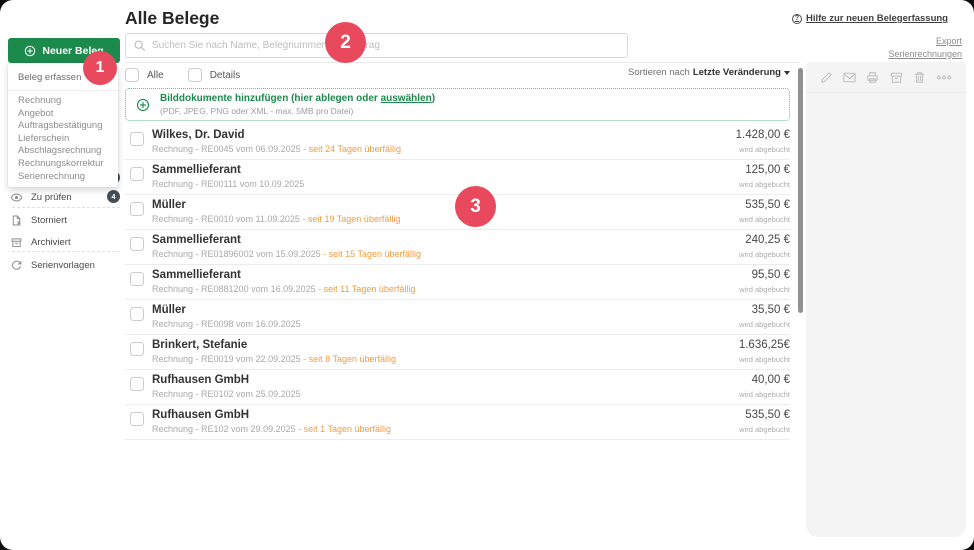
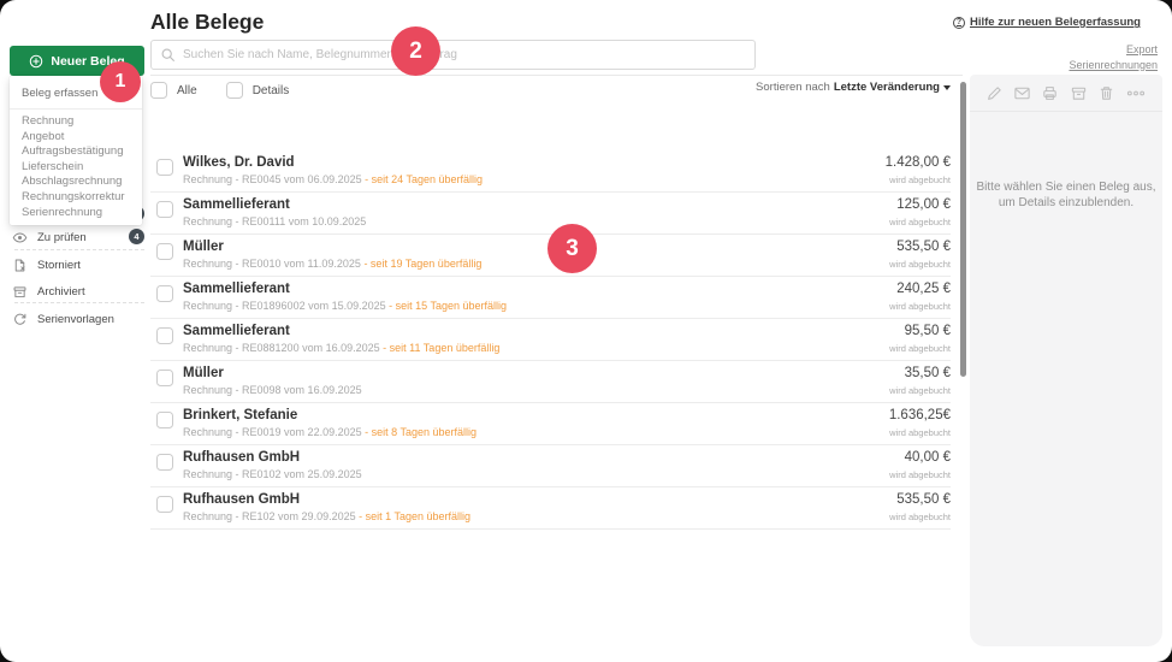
  Neuer Bele
  Zu prüfen
  4
  Storniert
  Archiviert
  Serienvorlagen
  Beleg erfassen
  Rechnung
  Angebot
  Auftragsbestätigung
  Lieferschein
  Abschlagsrechnung
  Rechnungskorrektur
  Serienrechnung
  Alle Belege
  Hilfe zur neuen Belegerfassung
  Export
  Serienrechnungen
  Suchen Sie nach Name, Belegnummer rag
  Alle
  Details
  Sortieren nach
  Letzte Veränderung
- Bilddokumente hinzufügen (hier ablegen oder auswählen)
- (PDF, JPEG, PNG oder XML - max. 5MB pro Datei)
  Wilkes, Dr. David
  Rechnung - RE0045 vom 06.09.2025 - seit 24 Tagen überfällig
  1.428,00 €
  wird abgebucht
  Sammellieferant
  Rechnung - RE00111 vom 10.09.2025
  125,00 €
  wird abgebucht
  Müller
  Rechnung - RE0010 vom 11.09.2025 - seit 19 Tagen überfällig
  535,50 €
  wird abgebucht
  Sammellieferant
  Rechnung - RE01896002 vom 15.09.2025 - seit 15 Tagen überfällig
  240,25 €
  wird abgebucht
  Sammellieferant
  Rechnung - RE0881200 vom 16.09.2025 - seit 11 Tagen überfällig
  95,50 €
  wird abgebucht
  Müller
  Rechnung - RE0098 vom 16.09.2025
  35,50 €
  wird abgebucht
  Brinkert, Stefanie
  Rechnung - RE0019 vom 22.09.2025 - seit 8 Tagen überfällig
  1.636,25€
  wird abgebucht
  Rufhausen GmbH
  Rechnung - RE0102 vom 25.09.2025
  40,00 €
  wird abgebucht
  Rufhausen GmbH
  Rechnung - RE102 vom 29.09.2025 - seit 1 Tagen überfällig
  535,50 €
  wird abgebucht
+ Bitte wählen Sie einen Beleg aus, um Details einzublenden.
  1
  2
  3
